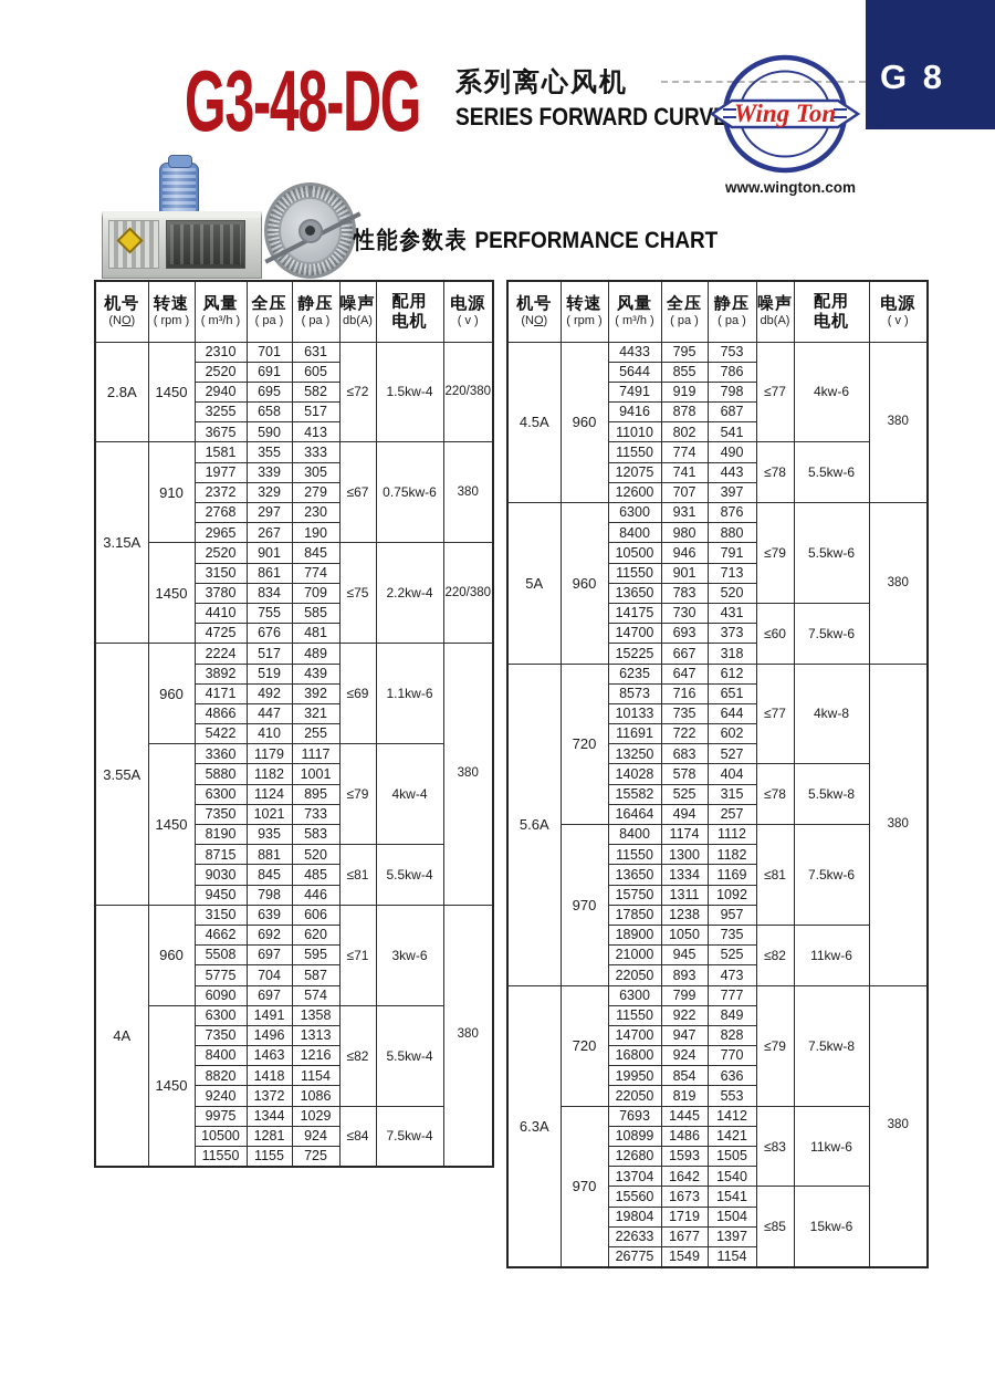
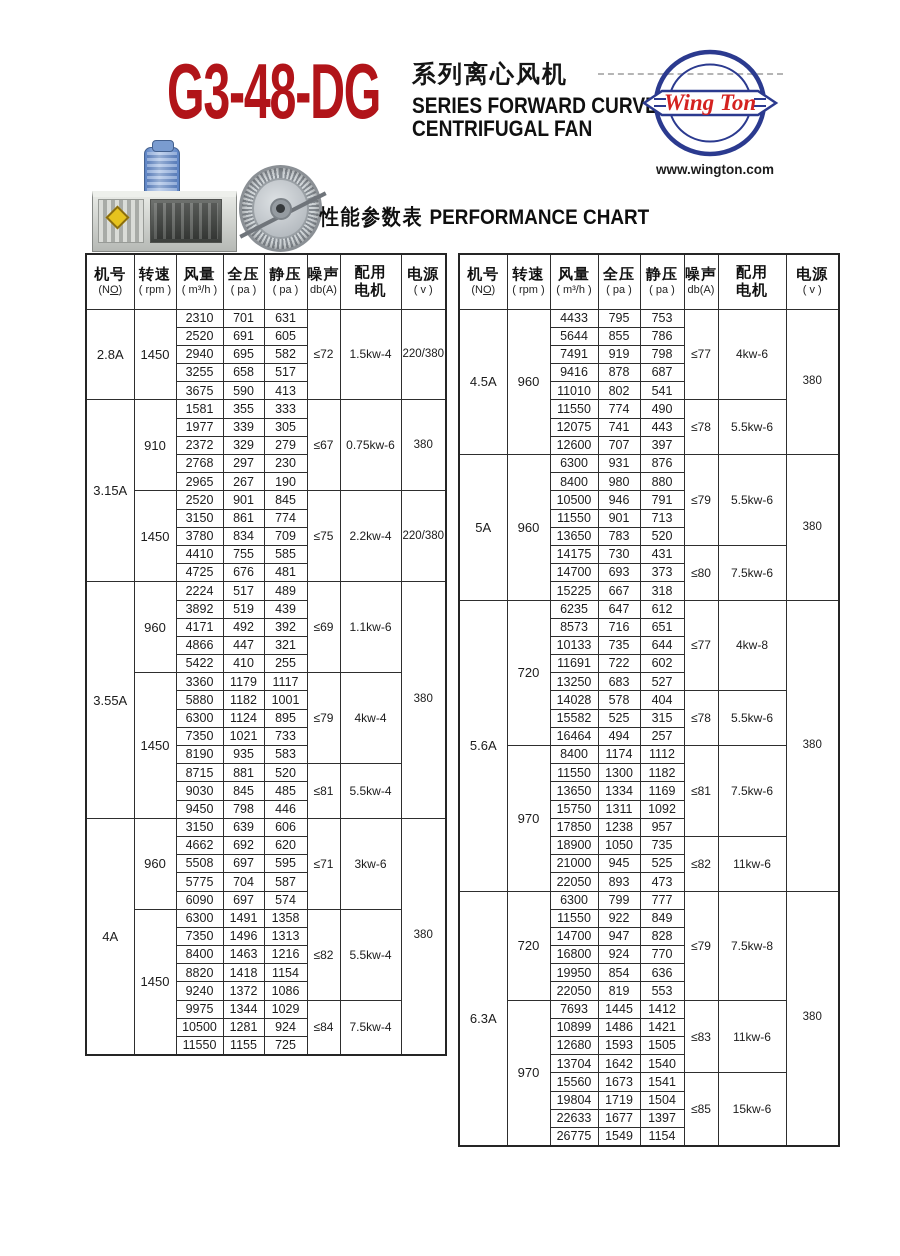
- G 8
  G3-48-DG
  系列离心风机
  SERIES FORWARD CURV
+ CENTRIFUGAL FAN
  Wing Ton
  www.wington.com
  性能参数表 PERFORMANCE CHART
  机号(NO)	转速( rpm )	风量( m³/h )	全压( pa )	静压( pa )	噪声db(A)	配用电机	电源( v )
  2.8A	1450	2310	701	631	≤72	1.5kw-4	220/380
  2520	691	605
  2940	695	582
  3255	658	517
  3675	590	413
  3.15A	910	1581	355	333	≤67	0.75kw-6	380
  1977	339	305
  2372	329	279
  2768	297	230
  2965	267	190
  1450	2520	901	845	≤75	2.2kw-4	220/380
  3150	861	774
  3780	834	709
  4410	755	585
  4725	676	481
  3.55A	960	2224	517	489	≤69	1.1kw-6	380
  3892	519	439
  4171	492	392
  4866	447	321
  5422	410	255
  1450	3360	1179	1117	≤79	4kw-4
  5880	1182	1001
  6300	1124	895
  7350	1021	733
  8190	935	583
  8715	881	520	≤81	5.5kw-4
  9030	845	485
  9450	798	446
  4A	960	3150	639	606	≤71	3kw-6	380
  4662	692	620
  5508	697	595
  5775	704	587
  6090	697	574
  1450	6300	1491	1358	≤82	5.5kw-4
  7350	1496	1313
  8400	1463	1216
  8820	1418	1154
  9240	1372	1086
  9975	1344	1029	≤84	7.5kw-4
  10500	1281	924
  11550	1155	725
  机号(NO)	转速( rpm )	风量( m³/h )	全压( pa )	静压( pa )	噪声db(A)	配用电机	电源( v )
  4.5A	960	4433	795	753	≤77	4kw-6	380
  5644	855	786
  7491	919	798
  9416	878	687
  11010	802	541
  11550	774	490	≤78	5.5kw-6
  12075	741	443
  12600	707	397
  5A	960	6300	931	876	≤79	5.5kw-6	380
  8400	980	880
  10500	946	791
  11550	901	713
  13650	783	520
- 14175	730	431	≤60	7.5kw-6
+ 14175	730	431	≤80	7.5kw-6
  14700	693	373
  15225	667	318
  5.6A	720	6235	647	612	≤77	4kw-8	380
  8573	716	651
  10133	735	644
  11691	722	602
  13250	683	527
- 14028	578	404	≤78	5.5kw-8
+ 14028	578	404	≤78	5.5kw-6
  15582	525	315
  16464	494	257
  970	8400	1174	1112	≤81	7.5kw-6
  11550	1300	1182
  13650	1334	1169
  15750	1311	1092
  17850	1238	957
  18900	1050	735	≤82	11kw-6
  21000	945	525
  22050	893	473
  6.3A	720	6300	799	777	≤79	7.5kw-8	380
  11550	922	849
  14700	947	828
  16800	924	770
  19950	854	636
  22050	819	553
  970	7693	1445	1412	≤83	11kw-6
  10899	1486	1421
  12680	1593	1505
  13704	1642	1540
  15560	1673	1541	≤85	15kw-6
  19804	1719	1504
  22633	1677	1397
  26775	1549	1154
